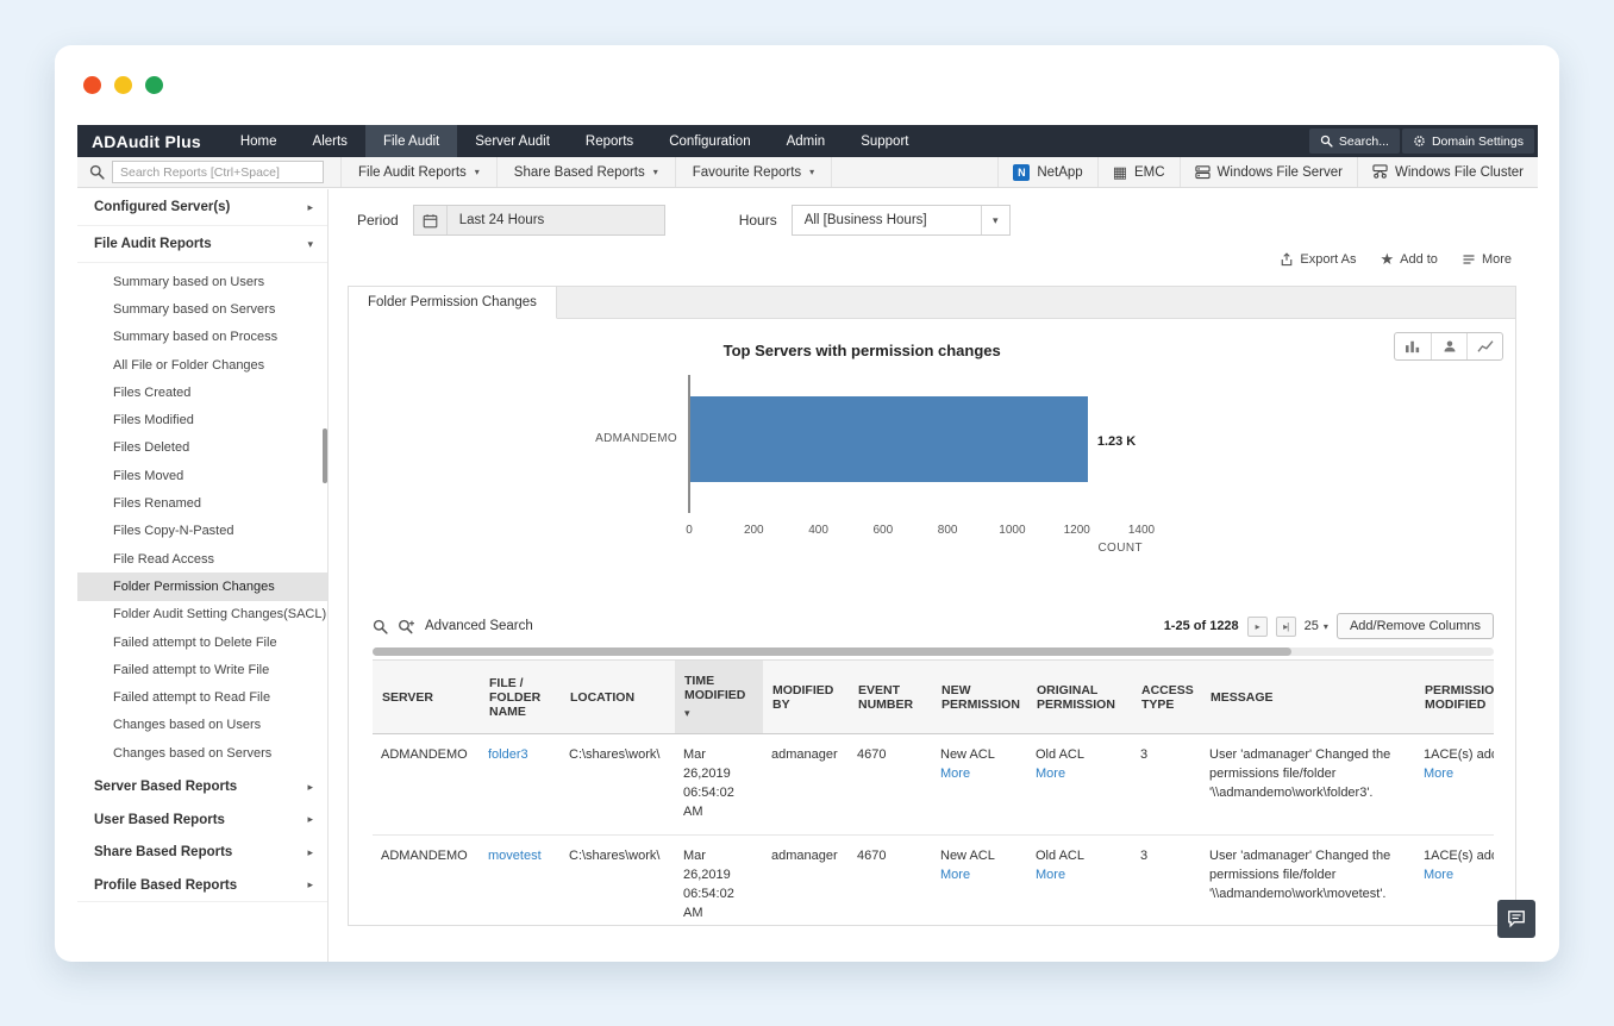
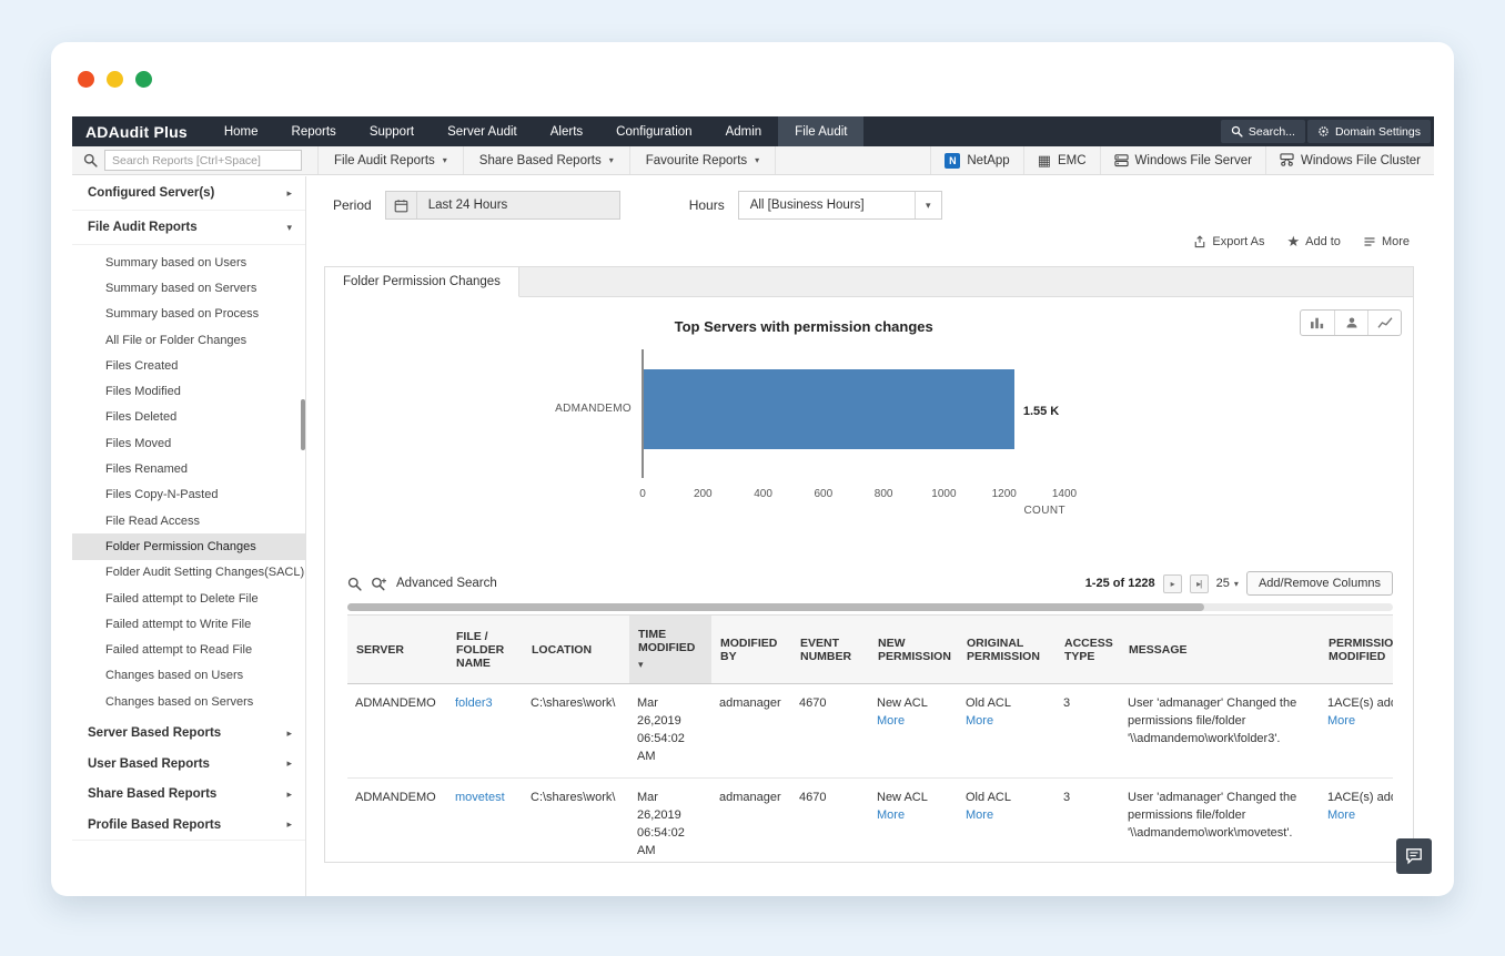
  ADAudit Plus
  Home
- Alerts
+ Reports
- File Audit
+ Support
  Server Audit
- Reports
+ Alerts
  Configuration
  Admin
- Support
+ File Audit
  Search...
  Domain Settings
  Search Reports [Ctrl+Space]
  File Audit Reports
  ▾
  Share Based Reports
  ▾
  Favourite Reports
  ▾
  N
  NetApp
  ▦
  EMC
  Windows File Server
  Windows File Cluster
  Configured Server(s)
  ▸
  File Audit Reports
  ▾
  Summary based on Users
  Summary based on Servers
  Summary based on Process
  All File or Folder Changes
  Files Created
  Files Modified
  Files Deleted
  Files Moved
  Files Renamed
  Files Copy-N-Pasted
  File Read Access
  Folder Permission Changes
  Folder Audit Setting Changes(SACL)
  Failed attempt to Delete File
  Failed attempt to Write File
  Failed attempt to Read File
  Changes based on Users
  Changes based on Servers
  Server Based Reports
  ▸
  User Based Reports
  ▸
  Share Based Reports
  ▸
  Profile Based Reports
  ▸
  Period
  Last 24 Hours
  Hours
  All [Business Hours]
  ▾
  Export As
  ★
  Add to
  More
  Folder Permission Changes
  Top Servers with permission changes
  ADMANDEMO
- 1.23 K
+ 1.55 K
  0
  200
  400
  600
  800
  1000
  1200
  1400
  COUNT
  Advanced Search
  1-25 of 1228
  ▸
  ▸|
  25
  ▾
  Add/Remove Columns
  SERVER	FILE / FOLDER NAME	LOCATION	TIME MODIFIED▾	MODIFIED BY	EVENT NUMBER	NEW PERMISSION	ORIGINAL PERMISSION	ACCESS TYPE	MESSAGE	PERMISSIO MODIFIED
  ADMANDEMO	folder3	C:\shares\work\	Mar 26,2019 06:54:02 AM	admanager	4670	New ACLMore	Old ACLMore	3	User 'admanager' Changed the permissions file/folder '\\admandemo\work\folder3'.	1ACE(s) ad More
  ADMANDEMO	movetest	C:\shares\work\	Mar 26,2019 06:54:02 AM	admanager	4670	New ACLMore	Old ACLMore	3	User 'admanager' Changed the permissions file/folder '\\admandemo\work\movetest'.	1ACE(s) ad More
